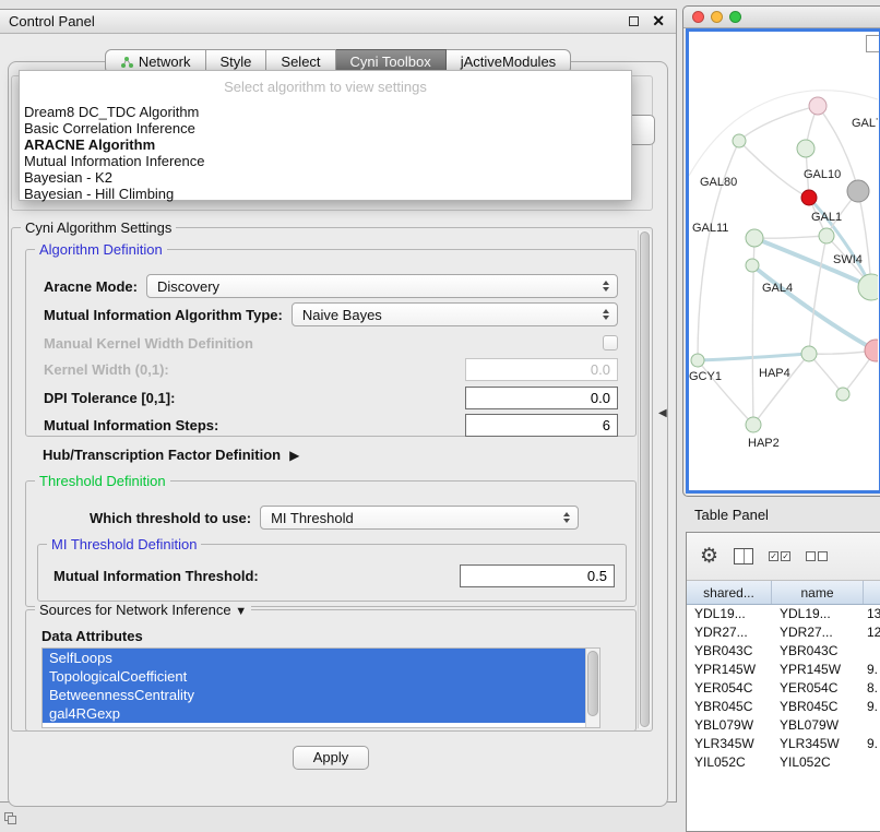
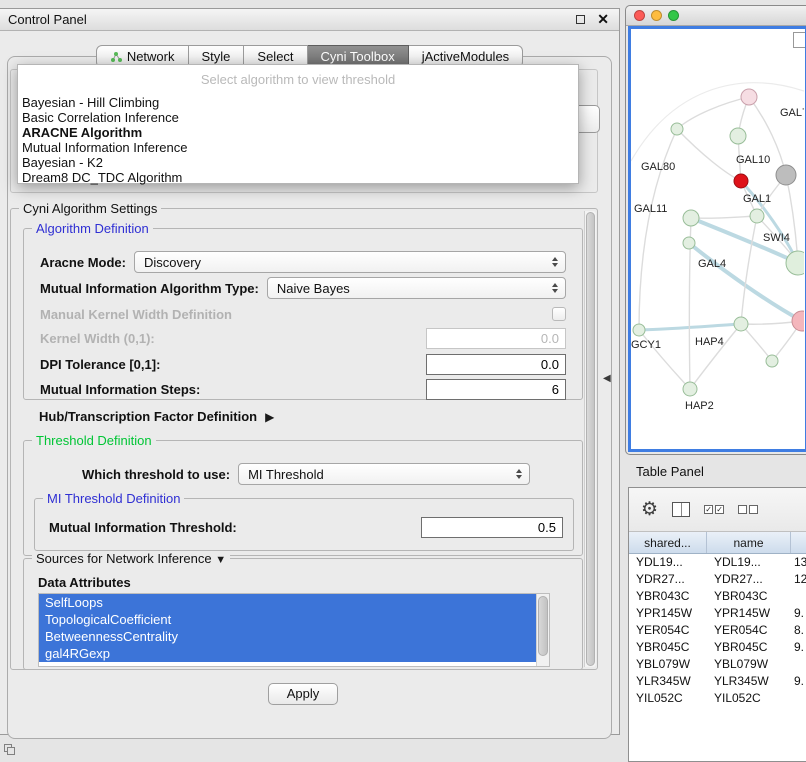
  Control Panel
  ✕
  Network
  Style
  Select
  Cyni Toolbox
  jActiveModules
- Select algorithm to view settings
+ Select algorithm to view threshold
- Dream8 DC_TDC Algorithm
+ Bayesian - Hill Climbing
  Basic Correlation Inference
  ARACNE Algorithm
  Mutual Information Inference
  Bayesian - K2
- Bayesian - Hill Climbing
+ Dream8 DC_TDC Algorithm
  Cyni Algorithm Settings
  Algorithm Definition
  Aracne Mode:
  Discovery
  Mutual Information Algorithm Type:
  Naive Bayes
  Manual Kernel Width Definition
  Kernel Width (0,1):
  0.0
  DPI Tolerance [0,1]:
  0.0
  Mutual Information Steps:
  6
  Hub/Transcription Factor Definition
  ▶
  Threshold Definition
  Which threshold to use:
  MI Threshold
  MI Threshold Definition
  Mutual Information Threshold:
  0.5
  Sources for Network Inference ▼
  Data Attributes
  SelfLoops
  TopologicalCoefficient
  BetweennessCentrality
  gal4RGexp
  ◀
  Apply
  GAL
  GAL80
  GAL10
  GAL11
  GAL1
  SWI4
  GAL4
  GCY1
  HAP4
  HAP2
  Table Panel
  ⚙
  ✓
  ✓
  shared...
  name
  YDL19...
  YDL19...
  13
  YDR27...
  YDR27...
  12
  YBR043C
  YBR043C
  YPR145W
  YPR145W
  9.
  YER054C
  YER054C
  8.
  YBR045C
  YBR045C
  9.
  YBL079W
  YBL079W
  YLR345W
  YLR345W
  9.
  YIL052C
  YIL052C
